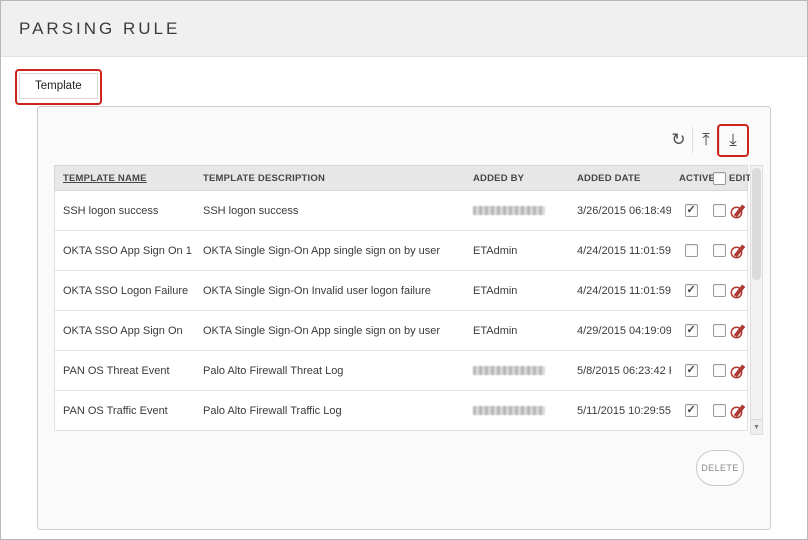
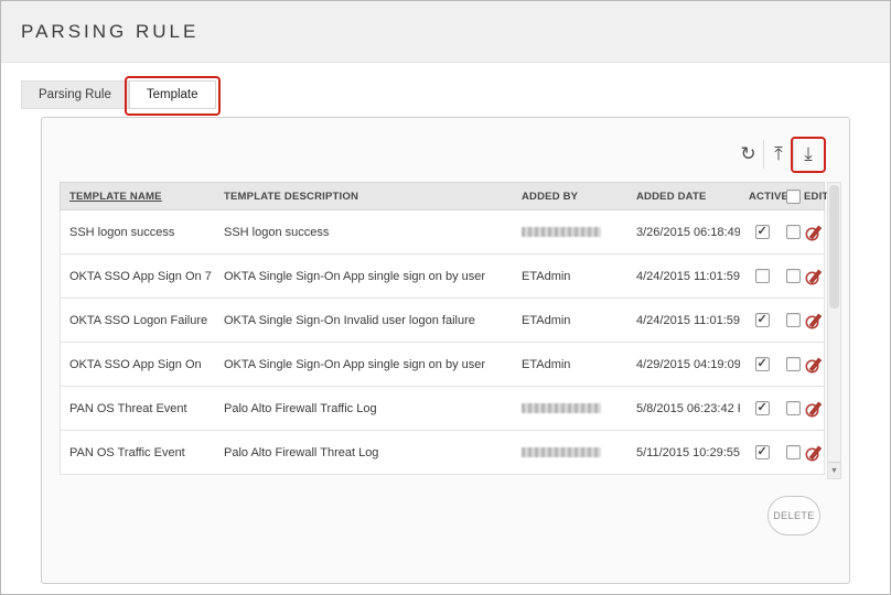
  PARSING RULE
+ Parsing Rule
  Template
  ↻
  ⤒
  ⤓
  TEMPLATE NAME
  TEMPLATE DESCRIPTION
  ADDED BY
  ADDED DATE
  ACTIV
  EDIT
  SSH logon success
  SSH logon success
  3/26/2015 06:18:49
- OKTA SSO App Sign On 1
+ OKTA SSO App Sign On 7
  OKTA Single Sign-On App single sign on by user
  ETAdmin
  4/24/2015 11:01:59
  OKTA SSO Logon Failure
  OKTA Single Sign-On Invalid user logon failure
  ETAdmin
  4/24/2015 11:01:59
  OKTA SSO App Sign On
  OKTA Single Sign-On App single sign on by user
  ETAdmin
  4/29/2015 04:19:09
  PAN OS Threat Event
- Palo Alto Firewall Threat Log
+ Palo Alto Firewall Traffic Log
  5/8/2015 06:23:42
  PAN OS Traffic Event
- Palo Alto Firewall Traffic Log
+ Palo Alto Firewall Threat Log
  5/11/2015 10:29:55
  DELETE
